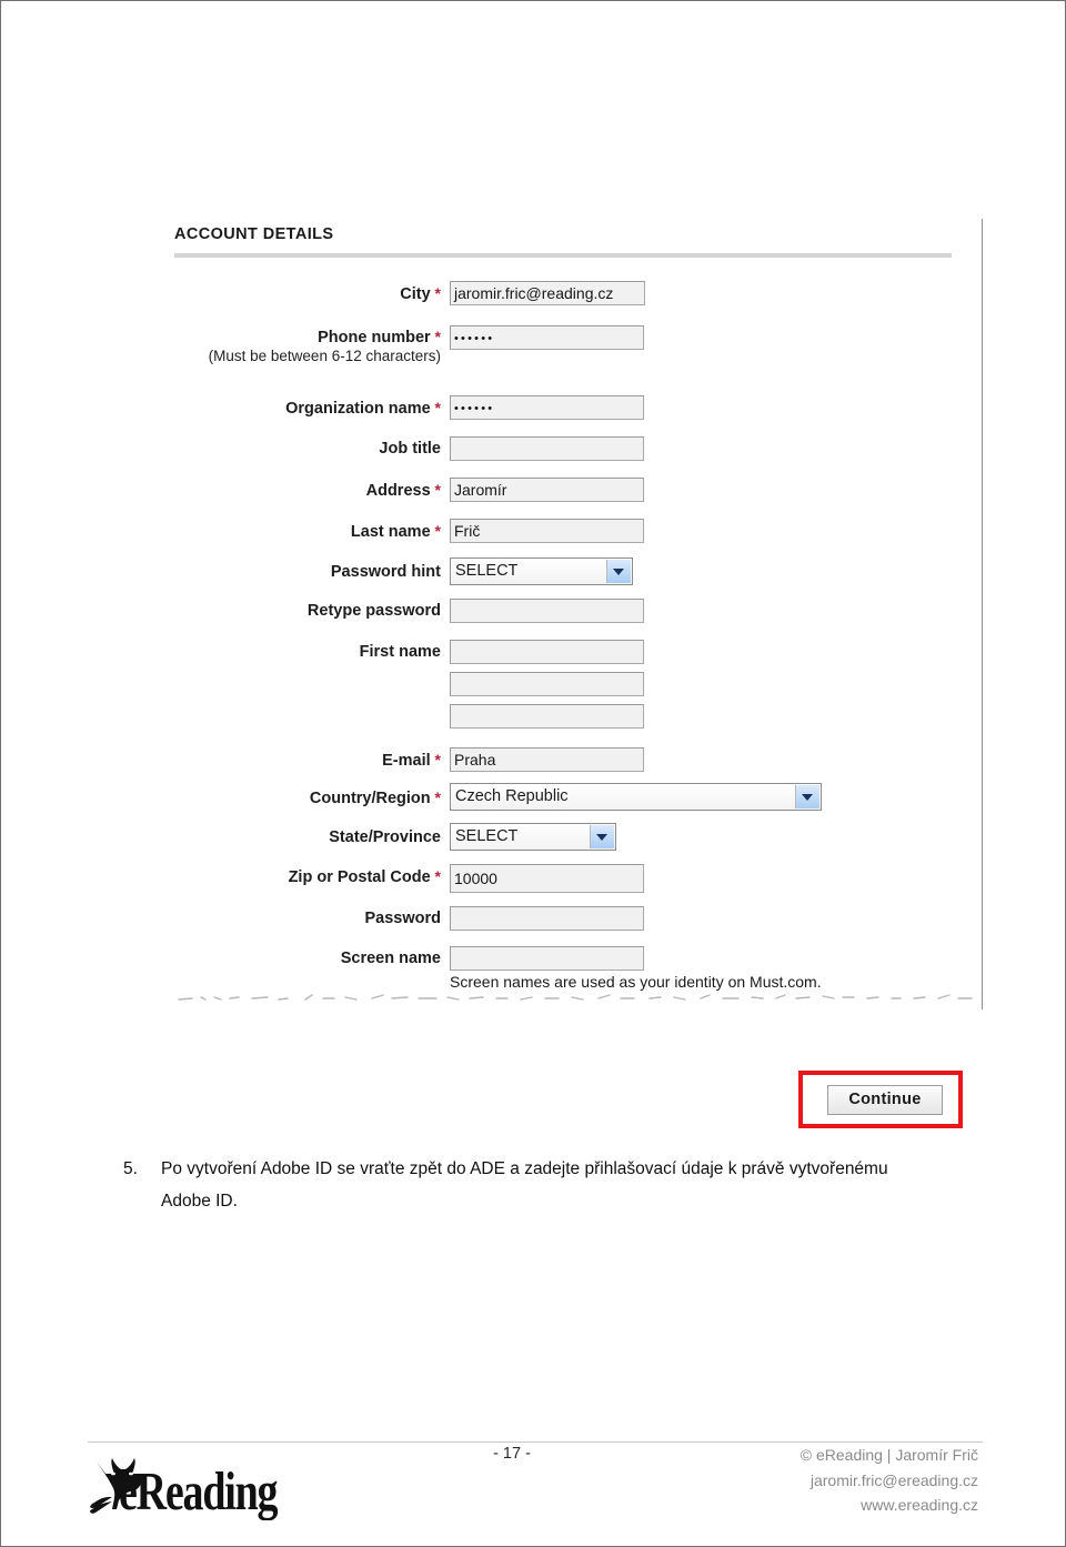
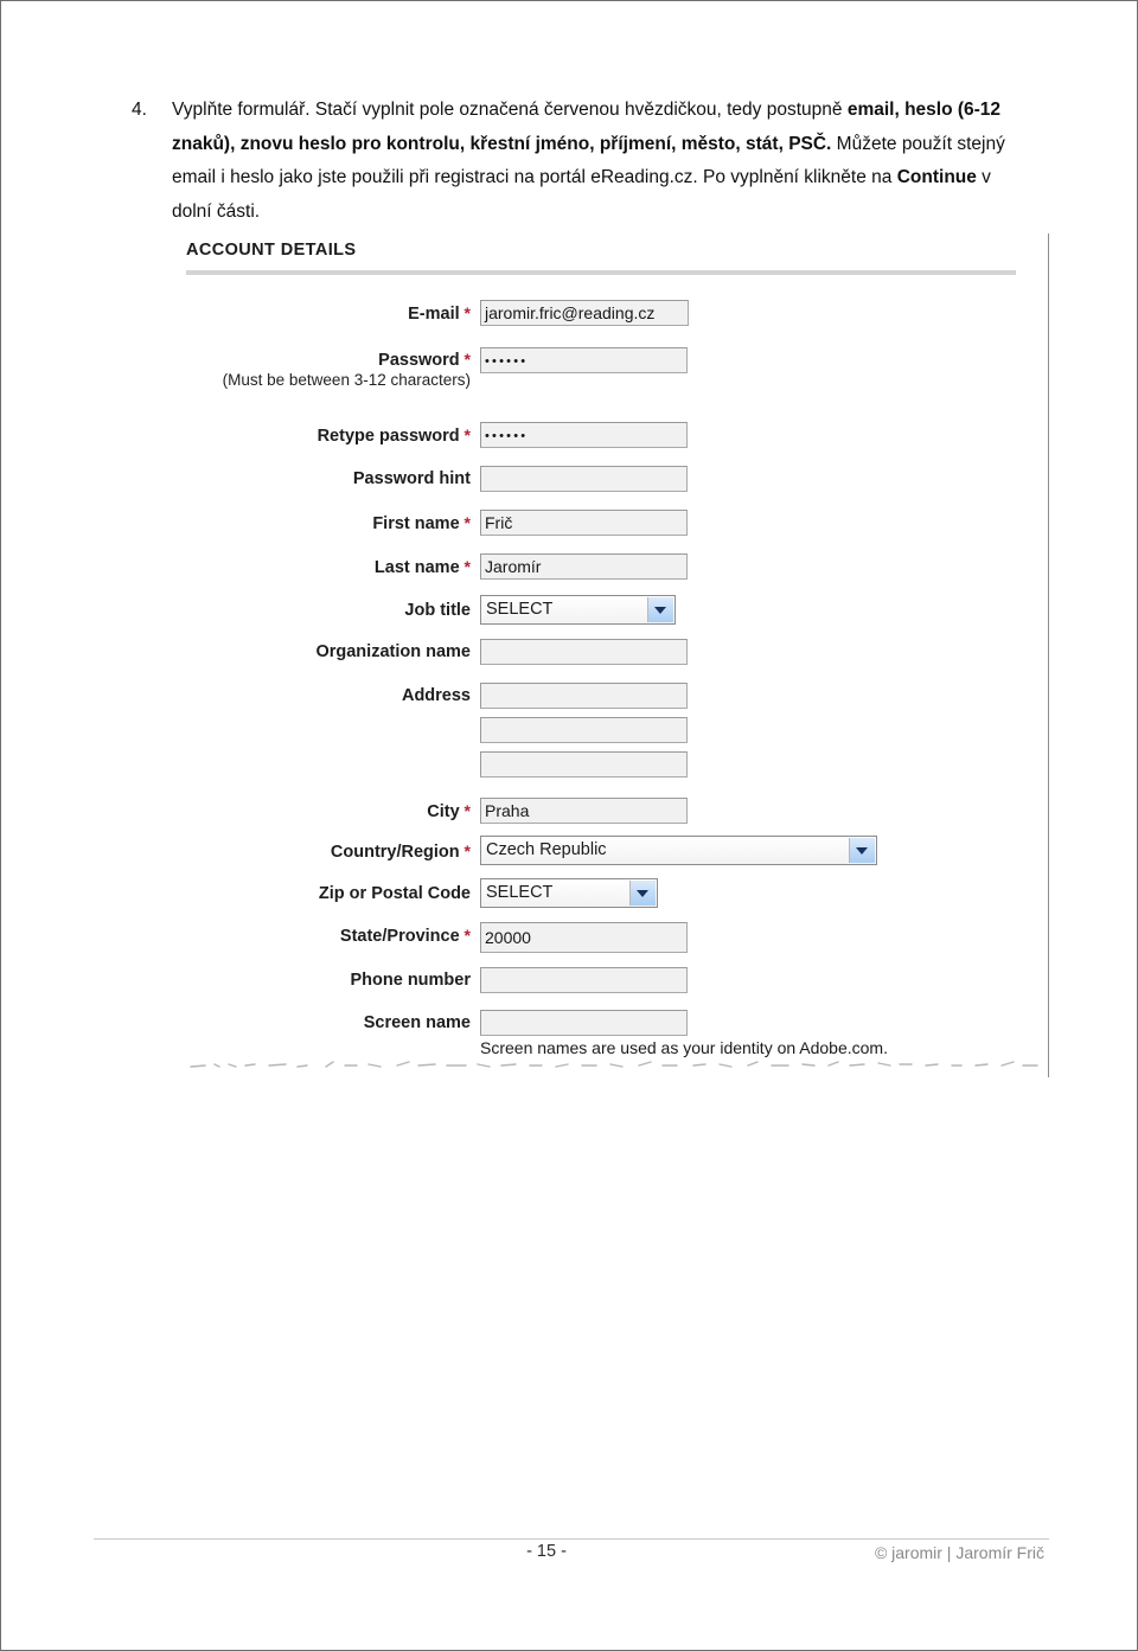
+ 4.
+ Vyplňte formulář. Stačí vyplnit pole označená červenou hvězdičkou, tedy postupně email, heslo (6-12 znaků), znovu heslo pro kontrolu, křestní jméno, příjmení, město, stát, PSČ. Můžete použít stejný email i heslo jako jste použili při registraci na portál eReading.cz. Po vyplnění klikněte na Continue v dolní části.
  ACCOUNT DETAILS
- City *
+ E-mail *
  jaromir.fric@reading.cz
- Phone number *
+ Password *
- (Must be between 6-12 characters)
+ (Must be between 3-12 characters)
  ••••••
- Organization name *
+ Retype password *
  ••••••
- Job title
+ Password hint
- Address *
+ First name *
- Jaromír
+ Frič
  Last name *
- Frič
+ Jaromír
- Password hint
+ Job title
  SELECT
- Retype password
+ Organization name
- First name
+ Address
- E-mail *
+ City *
  Praha
  Country/Region *
  Czech Republic
- State/Province
+ Zip or Postal Code
  SELECT
- Zip or Postal Code *
+ State/Province *
- 10000
+ 20000
- Password
+ Phone number
  Screen name
- Screen names are used as your identity on Must.com.
+ Screen names are used as your identity on Adobe.com.
- Continue
- 5.
- Po vytvoření Adobe ID se vraťte zpět do ADE a zadejte přihlašovací údaje k právě vytvořenému Adobe ID.
- eReading
- - 17 -
+ - 15 -
- © eReading | Jaromír Frič
+ © jaromir | Jaromír Frič
- jaromir.fric@ereading.cz
- www.ereading.cz
